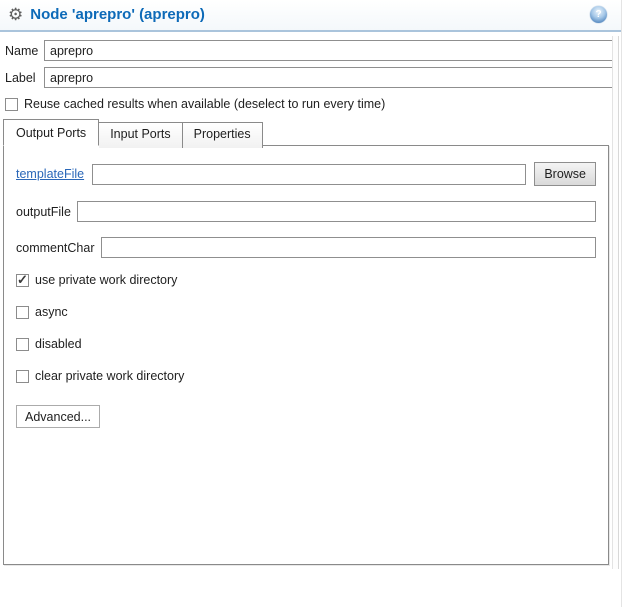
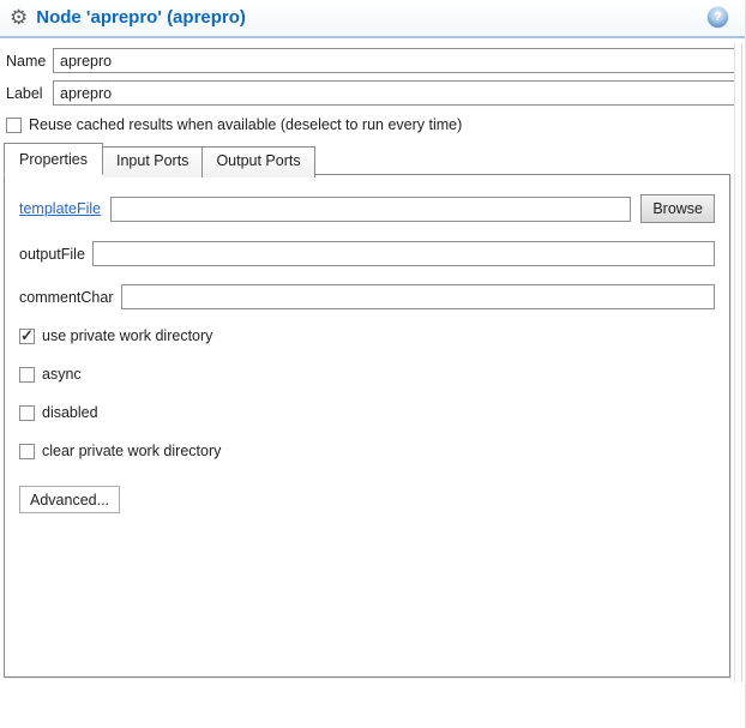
  ⚙
  Node 'aprepro' (aprepro)
  ?
  Name
  aprepro
  Label
  aprepro
  Reuse cached results when available (deselect to run every time)
- Output Ports
+ Properties
  Input Ports
- Properties
+ Output Ports
  templateFile
  Browse
  outputFile
  commentChar
  use private work directory
  async
  disabled
  clear private work directory
  Advanced...
